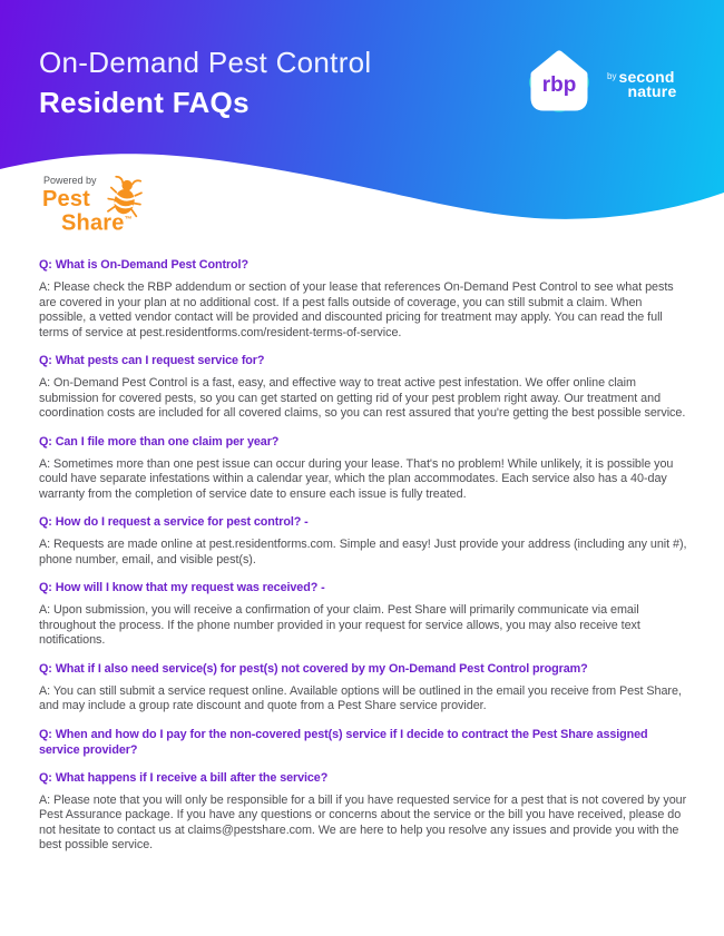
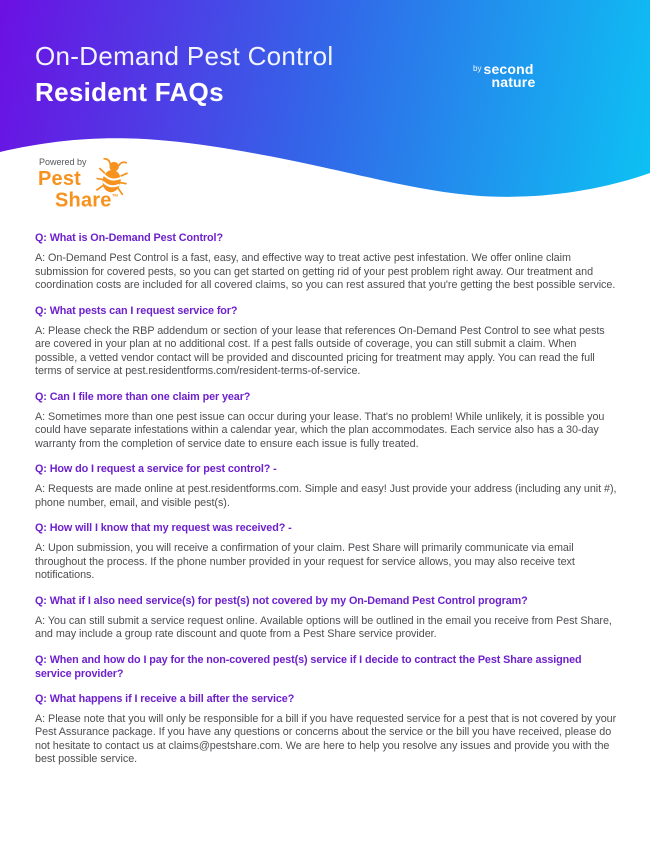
  On-Demand Pest Control
  Resident FAQs
- rbp
  by
  second
  nature
  Powered by
  Pest
  Share
  Q: What is On-Demand Pest Control?
- A: Please check the RBP addendum or section of your lease that references On-Demand Pest Control to see what pests are covered in your plan at no additional cost. If a pest falls outside of coverage, you can still submit a claim. When possible, a vetted vendor contact will be provided and discounted pricing for treatment may apply. You can read the full terms of service at pest.residentforms.com/resident-terms-of-service.
+ A: On-Demand Pest Control is a fast, easy, and effective way to treat active pest infestation. We offer online claim submission for covered pests, so you can get started on getting rid of your pest problem right away. Our treatment and coordination costs are included for all covered claims, so you can rest assured that you're getting the best possible service.
  Q: What pests can I request service for?
- A: On-Demand Pest Control is a fast, easy, and effective way to treat active pest infestation. We offer online claim submission for covered pests, so you can get started on getting rid of your pest problem right away. Our treatment and coordination costs are included for all covered claims, so you can rest assured that you're getting the best possible service.
+ A: Please check the RBP addendum or section of your lease that references On-Demand Pest Control to see what pests are covered in your plan at no additional cost. If a pest falls outside of coverage, you can still submit a claim. When possible, a vetted vendor contact will be provided and discounted pricing for treatment may apply. You can read the full terms of service at pest.residentforms.com/resident-terms-of-service.
  Q: Can I file more than one claim per year?
- A: Sometimes more than one pest issue can occur during your lease. That's no problem! While unlikely, it is possible you could have separate infestations within a calendar year, which the plan accommodates. Each service also has a 40-day warranty from the completion of service date to ensure each issue is fully treated.
+ A: Sometimes more than one pest issue can occur during your lease. That's no problem! While unlikely, it is possible you could have separate infestations within a calendar year, which the plan accommodates. Each service also has a 30-day warranty from the completion of service date to ensure each issue is fully treated.
  Q: How do I request a service for pest control? -
  A: Requests are made online at pest.residentforms.com. Simple and easy! Just provide your address (including any unit #), phone number, email, and visible pest(s).
  Q: How will I know that my request was received? -
  A: Upon submission, you will receive a confirmation of your claim. Pest Share will primarily communicate via email throughout the process. If the phone number provided in your request for service allows, you may also receive text notifications.
  Q: What if I also need service(s) for pest(s) not covered by my On-Demand Pest Control program?
  A: You can still submit a service request online. Available options will be outlined in the email you receive from Pest Share, and may include a group rate discount and quote from a Pest Share service provider.
  Q: When and how do I pay for the non-covered pest(s) service if I decide to contract the Pest Share assigned service provider?
  Q: What happens if I receive a bill after the service?
  A: Please note that you will only be responsible for a bill if you have requested service for a pest that is not covered by your Pest Assurance package. If you have any questions or concerns about the service or the bill you have received, please do not hesitate to contact us at claims@pestshare.com. We are here to help you resolve any issues and provide you with the best possible service.
